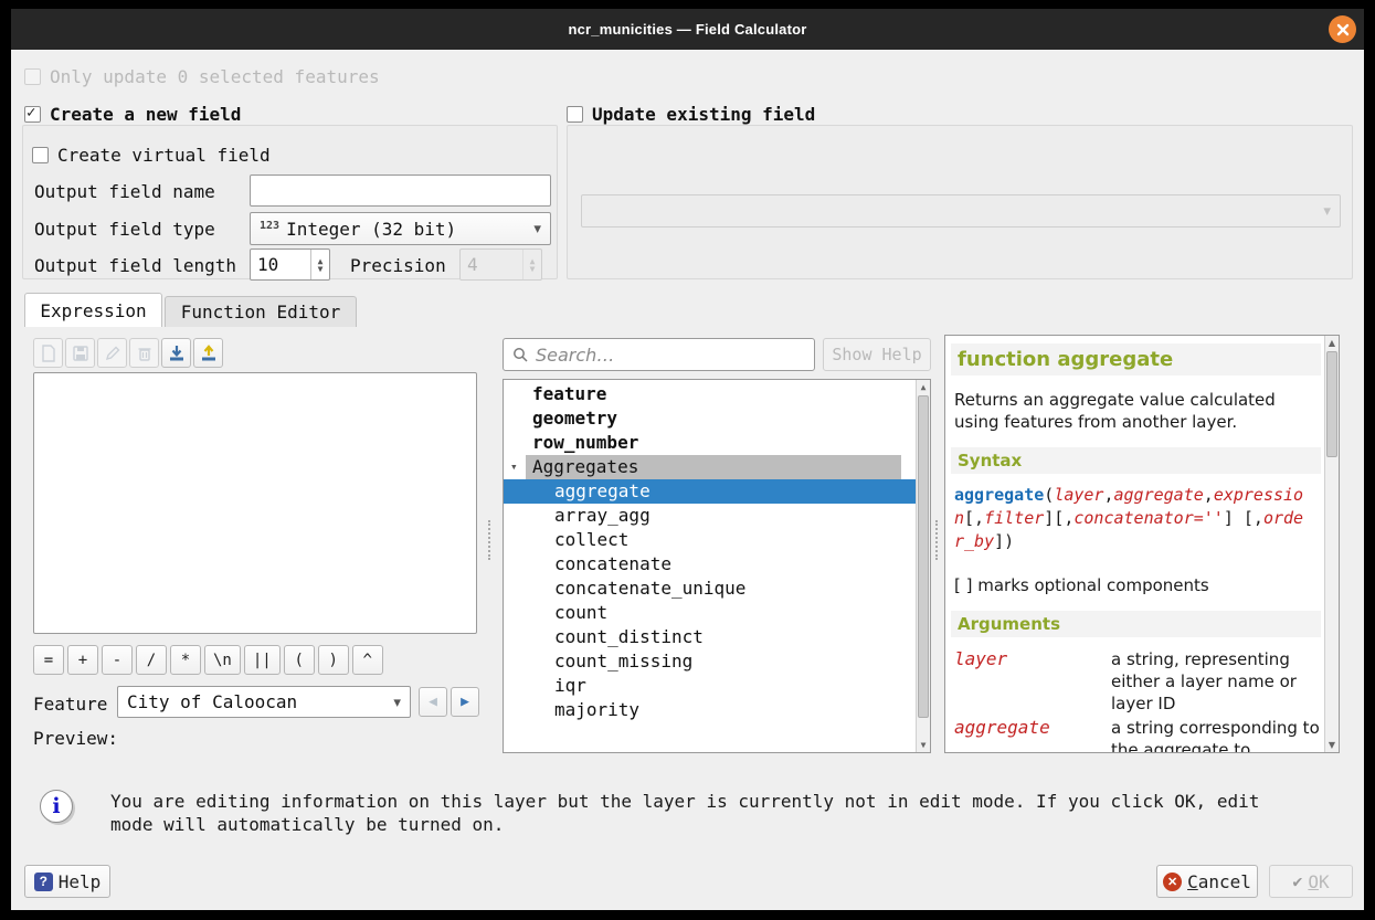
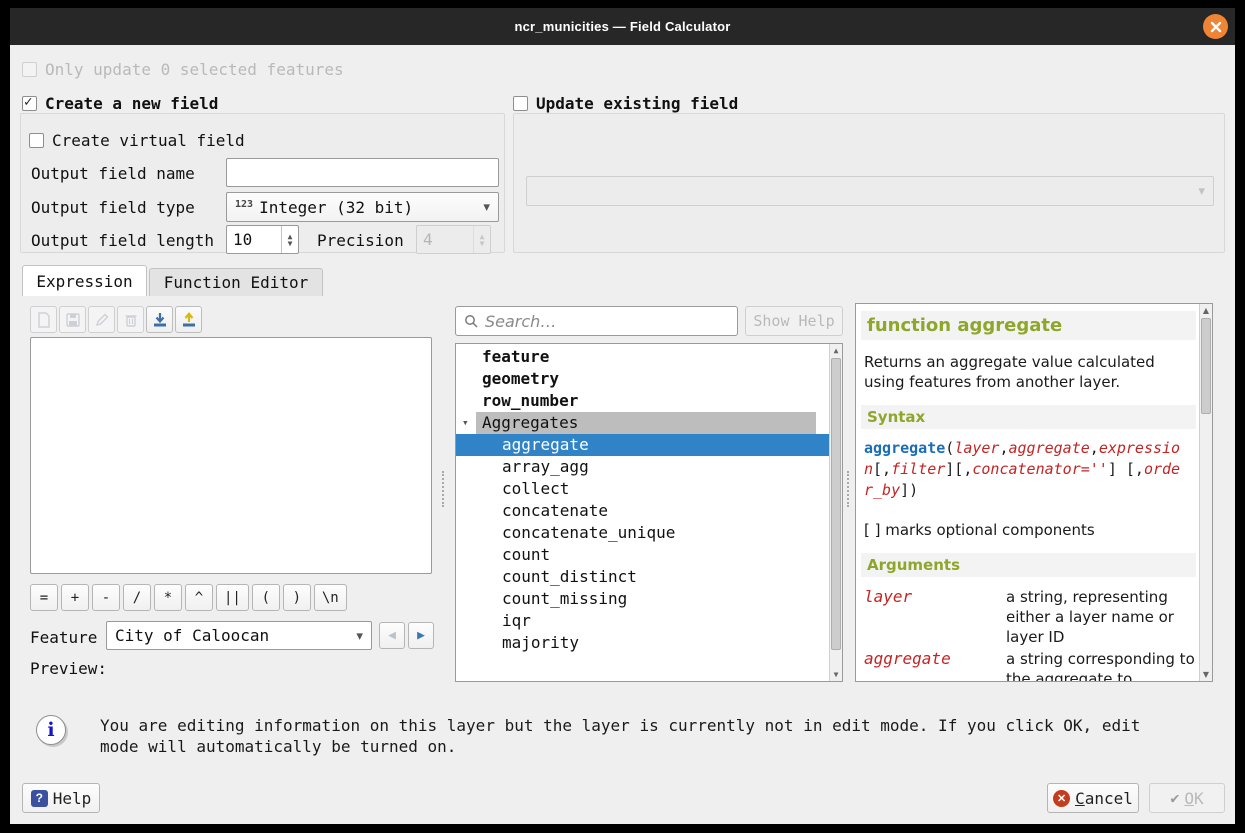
  ncr_municities — Field Calculator
  Only update 0 selected features
  ✓
  Create a new field
  Update existing field
  Create virtual field
  Output field name
  Output field type
  123
  Integer (32 bit)
  ▼
  Output field length
  10
  ▲
  ▼
  Precision
  4
  ▲
  ▼
  ▼
  Expression
  Function Editor
  =
  +
  -
  /
  *
- \n
+ ^
  ||
  (
  )
- ^
+ \n
  Feature
  City of Caloocan
  ▼
  ◀
  ▶
  Preview:
  Search…
  Show Help
  feature
  geometry
  row_number
  ▾
  Aggregates
  aggregate
  array_agg
  collect
  concatenate
  concatenate_unique
  count
  count_distinct
  count_missing
  iqr
  majority
  ▲
  ▼
  function aggregate
  Returns an aggregate value calculated using features from another layer.
  Syntax
  aggregate(layer,aggregate,expression[,filter][,concatenator=''] [,order_by])
  [ ] marks optional components
  Arguments
  layer
  a string, representing either a layer name or layer ID
  aggregate
  a string corresponding to the aggregate to
  ▲
  ▼
  i
  You are editing information on this layer but the layer is currently not in edit mode. If you click OK, edit mode will automatically be turned on.
  ?
  Help
  ✕
  Cancel
  ✔
  OK
